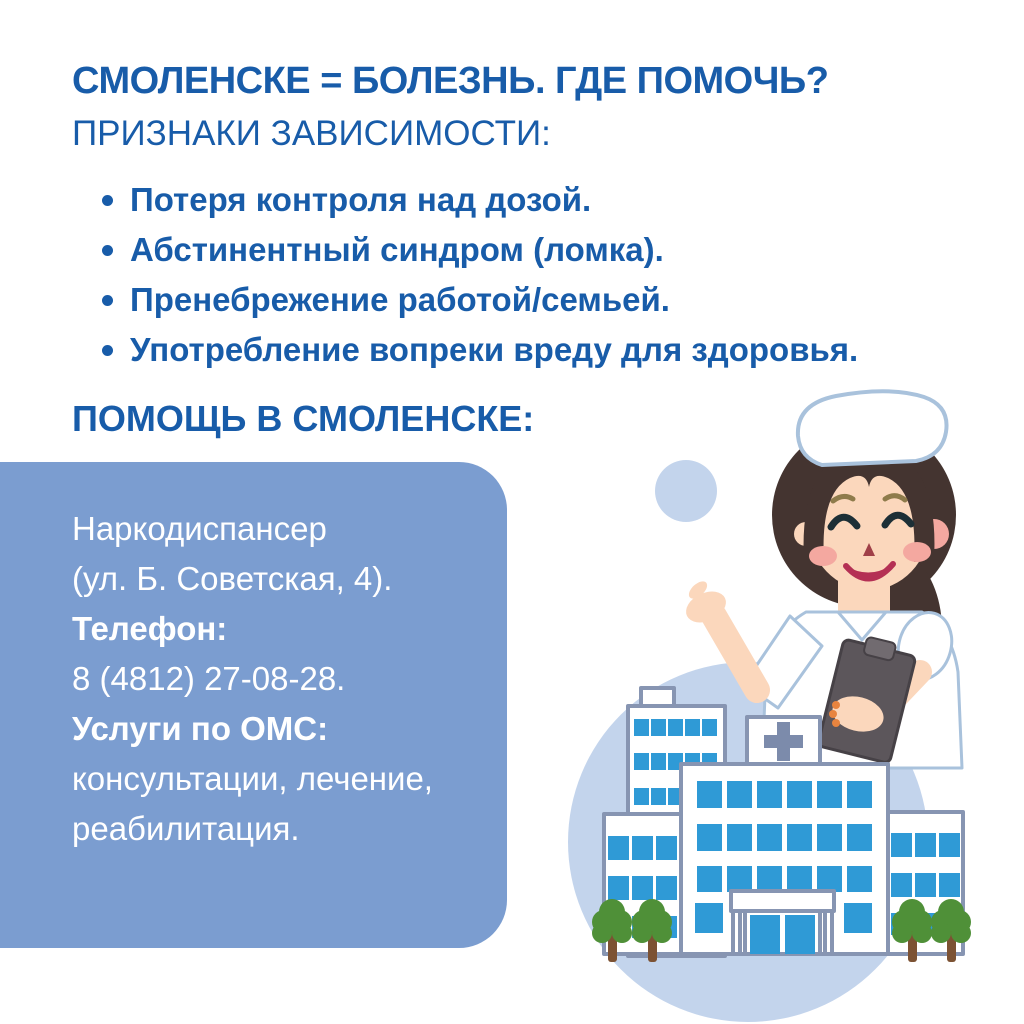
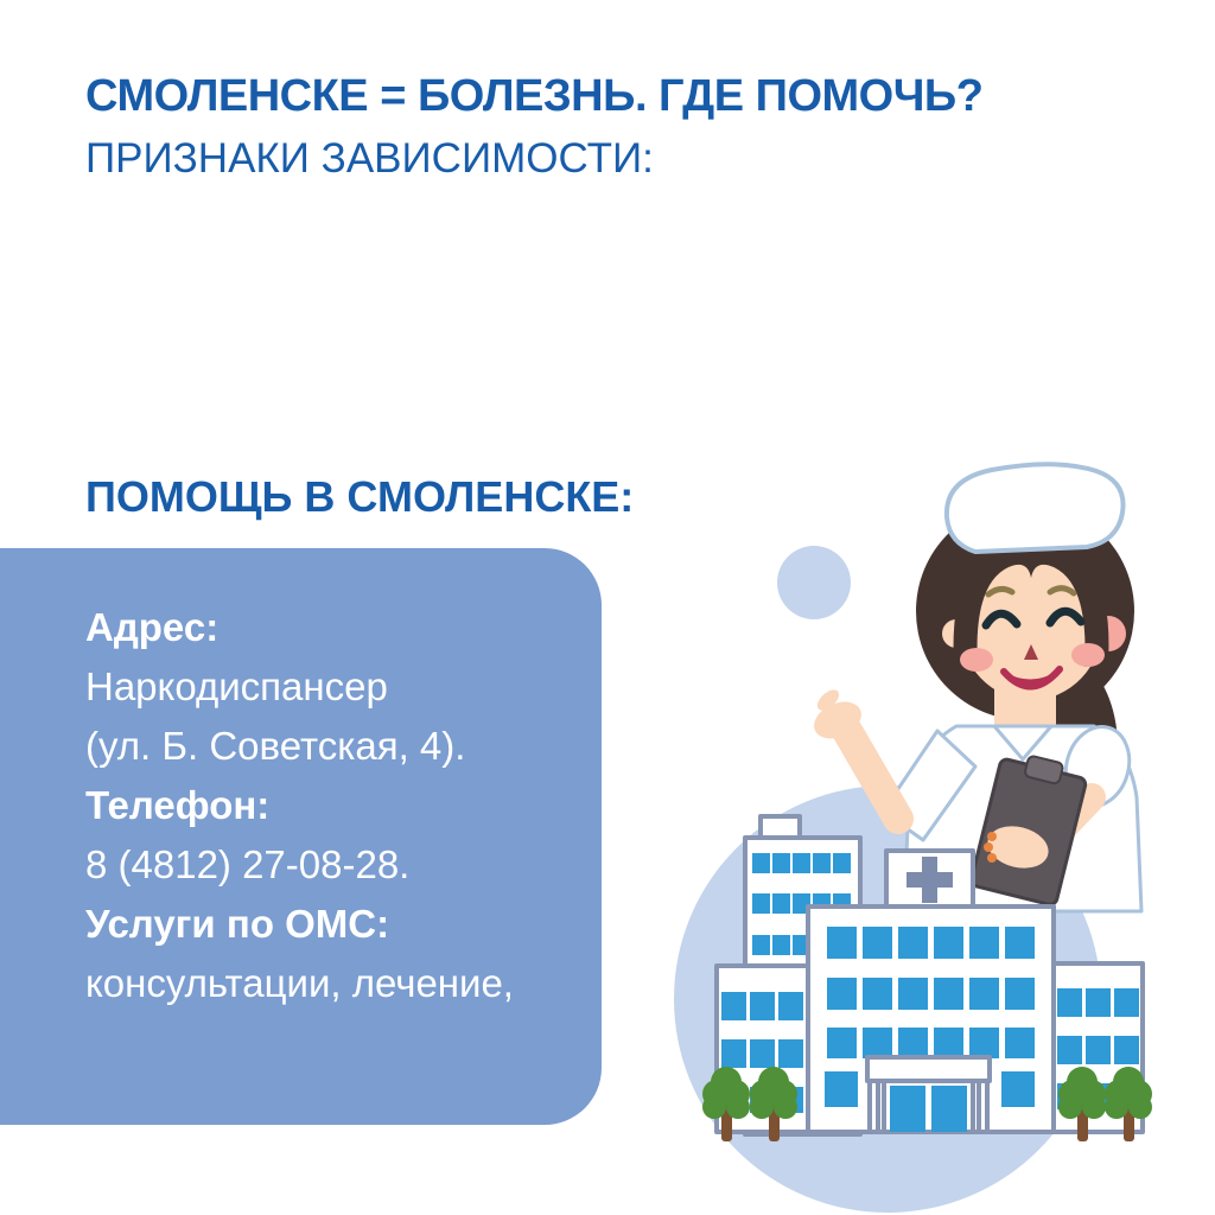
  СМОЛЕНСКЕ = БОЛЕЗНЬ. ГДЕ ПОМОЧЬ?
  ПРИЗНАКИ ЗАВИСИМОСТИ:
- Потеря контроля над дозой.
- Абстинентный синдром (ломка).
- Пренебрежение работой/семьей.
- Употребление вопреки вреду для здоровья.
  ПОМОЩЬ В СМОЛЕНСКЕ:
+ Адрес:
  Наркодиспансер
  (ул. Б. Советская, 4).
  Телефон:
  8 (4812) 27-08-28.
  Услуги по ОМС:
  консультации, лечение,
- реабилитация.
